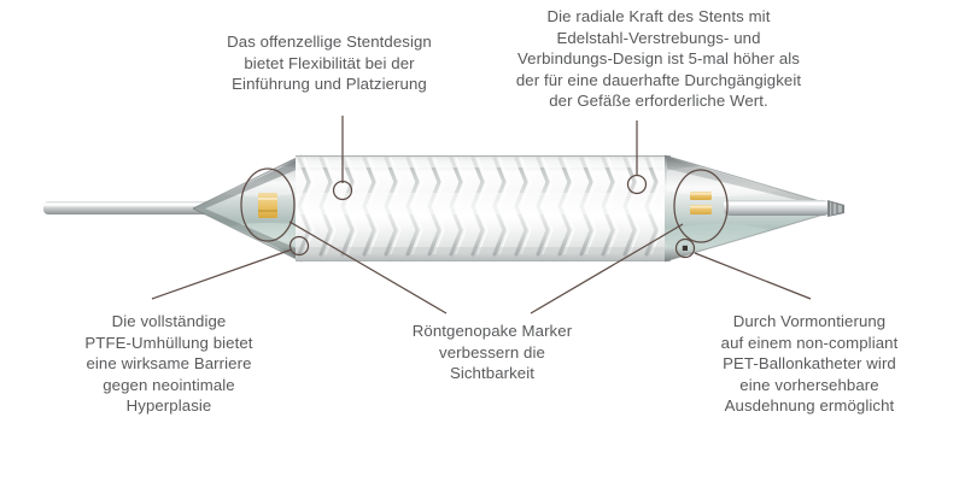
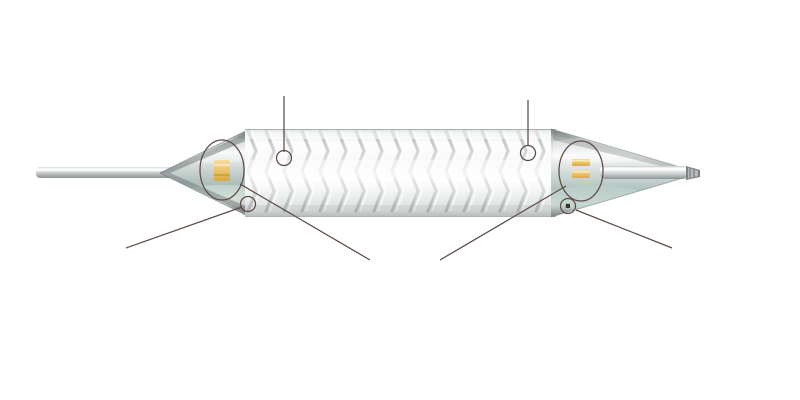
- Das offenzellige Stentdesign
- bietet Flexibilität bei der
- Einführung und Platzierung
- Die radiale Kraft des Stents mit
- Edelstahl-Verstrebungs- und
- Verbindungs-Design ist 5-mal höher als
- der für eine dauerhafte Durchgängigkeit
- der Gefäße erforderliche Wert.
- Die vollständige
- PTFE-Umhüllung bietet
- eine wirksame Barriere
- gegen neointimale
- Hyperplasie
- Röntgenopake Marker
- verbessern die
- Sichtbarkeit
- Durch Vormontierung
- auf einem non-compliant
- PET-Ballonkatheter wird
- eine vorhersehbare
- Ausdehnung ermöglicht
